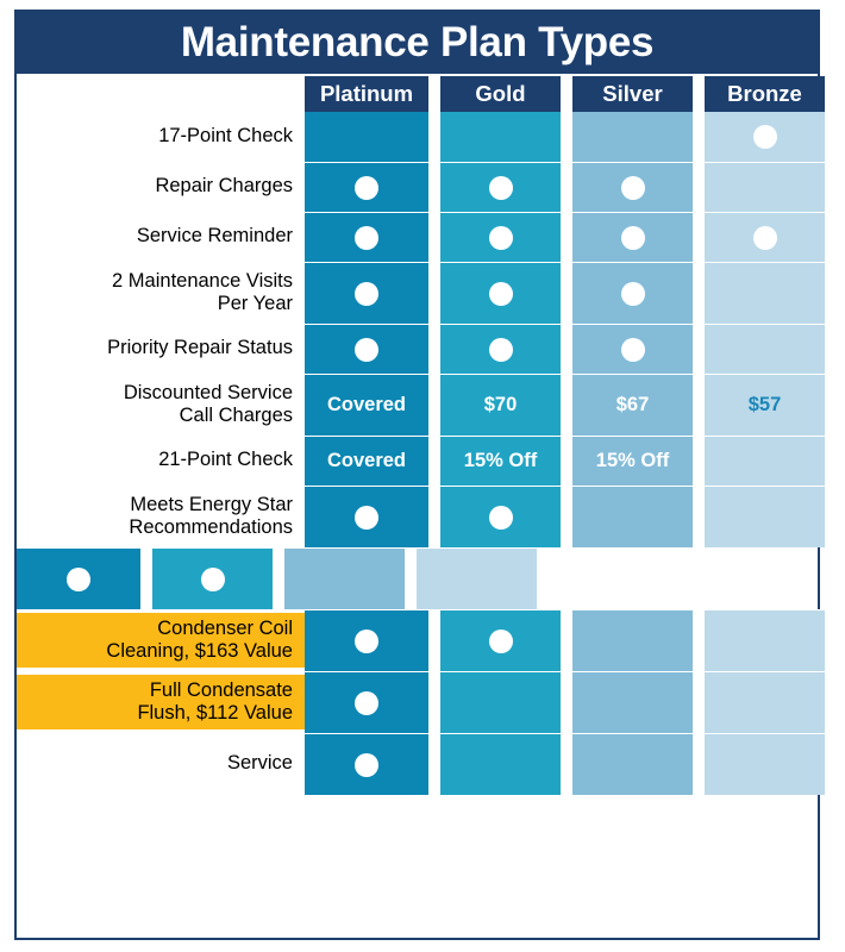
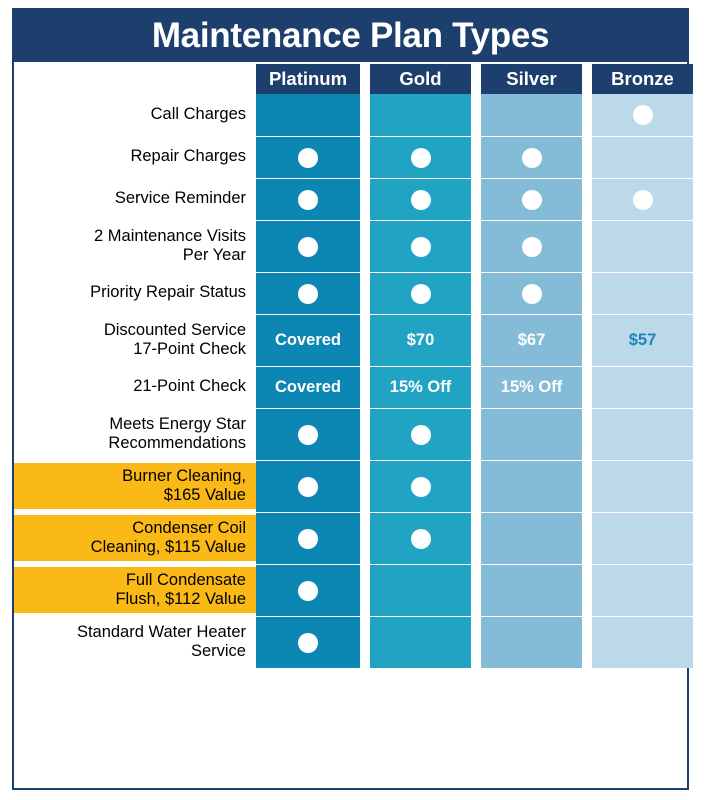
  Maintenance Plan Types
  Platinum
  Gold
  Silver
  Bronze
- 17-Point Check
+ Call Charges
  Repair Charges
  Service Reminder
  2 Maintenance Visits
  Per Year
  Priority Repair Status
  Discounted Service
- Call Charges
+ 17-Point Check
  Covered
  $70
  $67
  $57
  21-Point Check
  Covered
  15% Off
  15% Off
  Meets Energy Star
  Recommendations
+ Burner Cleaning,
+ $165 Value
  Condenser Coil
- Cleaning, $163 Value
+ Cleaning, $115 Value
  Full Condensate
  Flush, $112 Value
+ Standard Water Heater
  Service
